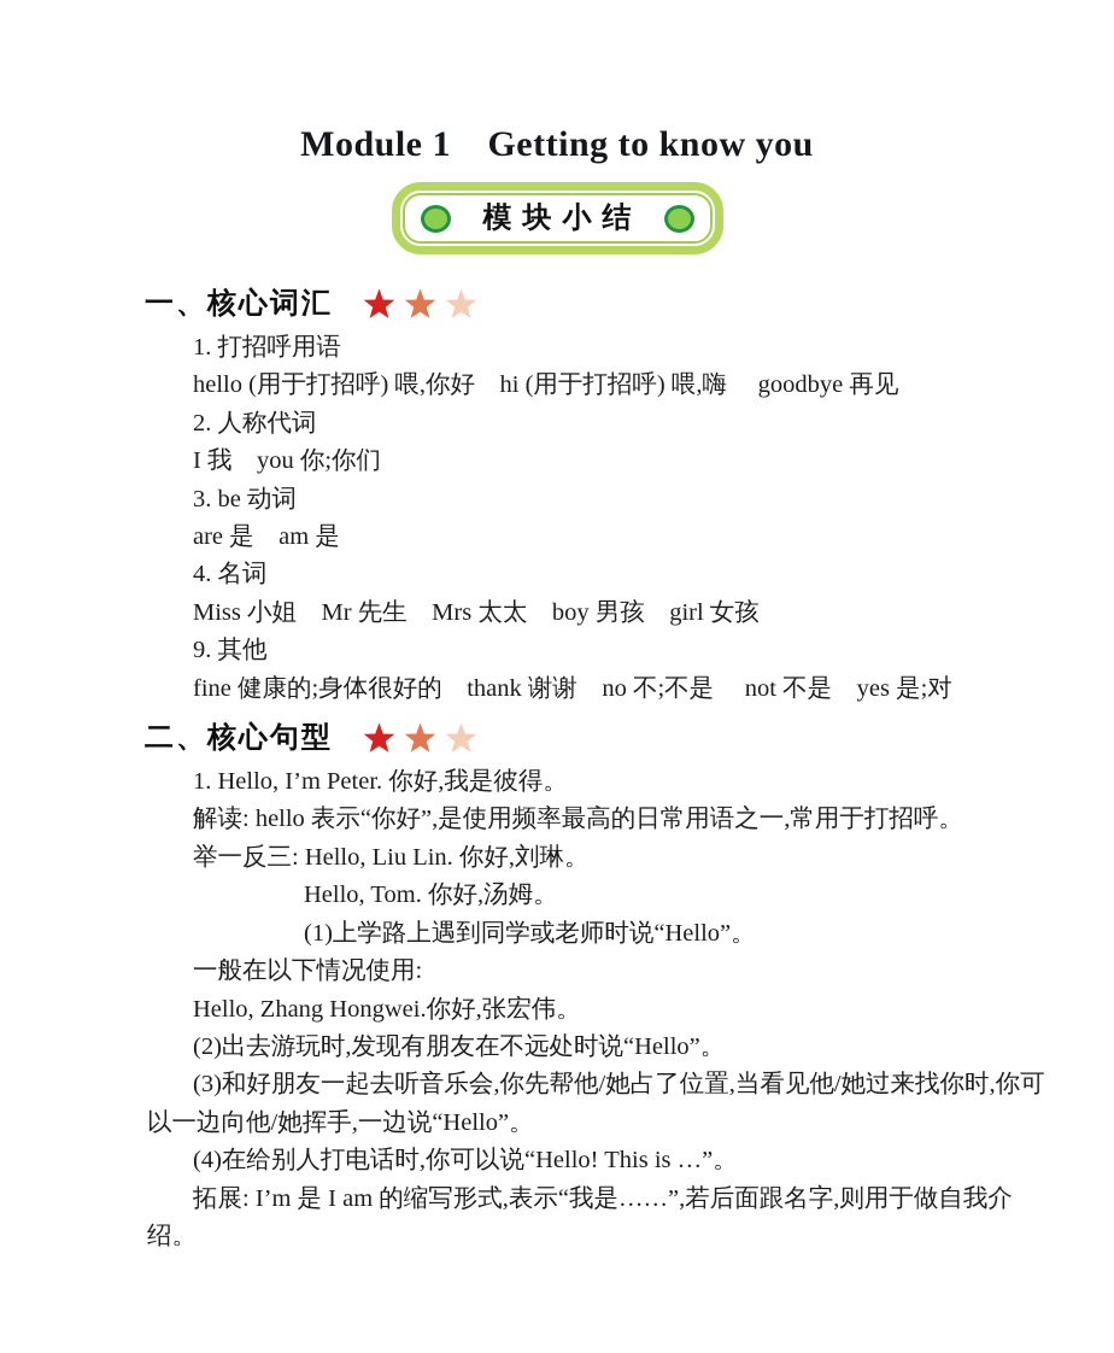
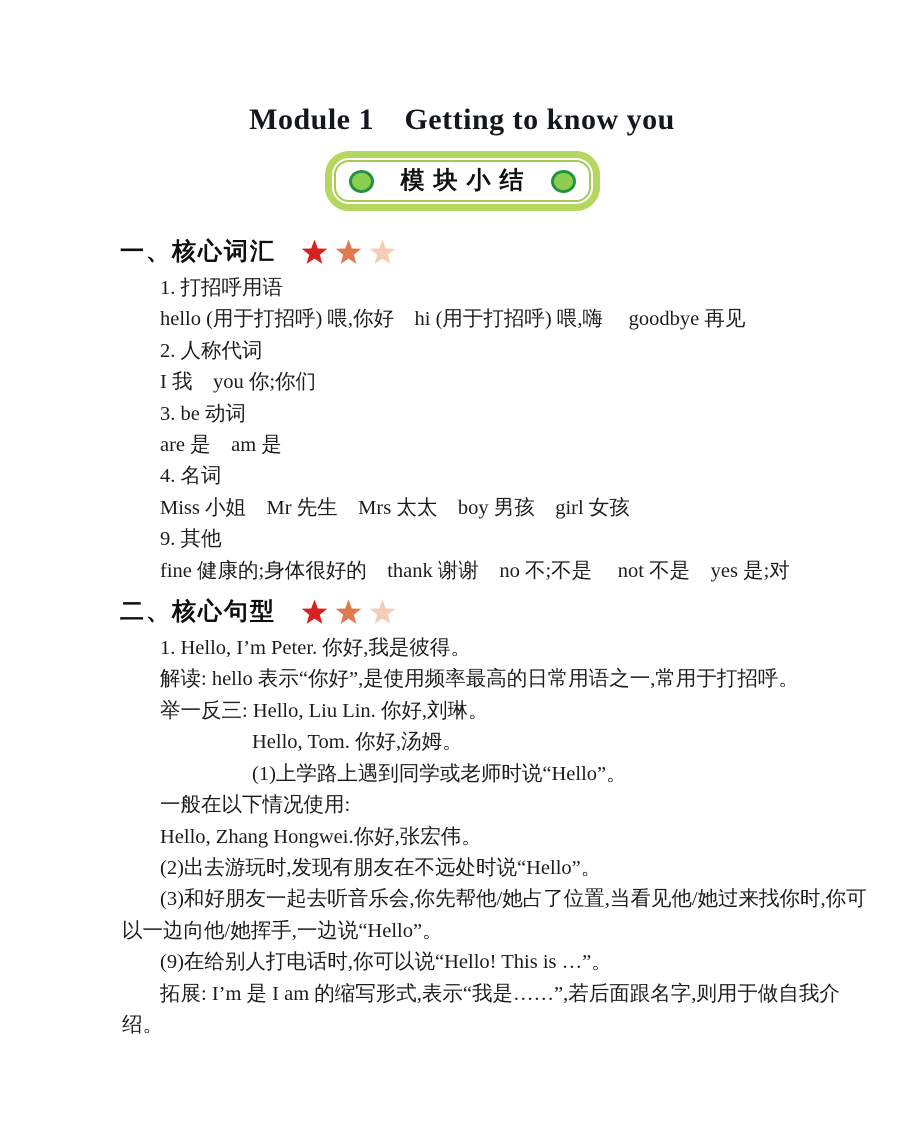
  Module 1 Getting to know you
  模块小结
  一、核心词汇
  1. 打招呼用语
  hello (用于打招呼) 喂,你好 hi (用于打招呼) 喂,嗨 goodbye 再见
  2. 人称代词
  I 我 you 你;你们
  3. be 动词
  are 是 am 是
  4. 名词
  Miss 小姐 Mr 先生 Mrs 太太 boy 男孩 girl 女孩
  9. 其他
  fine 健康的;身体很好的 thank 谢谢 no 不;不是 not 不是 yes 是;对
  二、核心句型
  1. Hello, I’m Peter. 你好,我是彼得。
  解读: hello 表示“你好”,是使用频率最高的日常用语之一,常用于打招呼。
  举一反三: Hello, Liu Lin. 你好,刘琳。
  Hello, Tom. 你好,汤姆。
  (1)上学路上遇到同学或老师时说“Hello”。
  一般在以下情况使用:
  Hello, Zhang Hongwei.你好,张宏伟。
  (2)出去游玩时,发现有朋友在不远处时说“Hello”。
  (3)和好朋友一起去听音乐会,你先帮他/她占了位置,当看见他/她过来找你时,你可
  以一边向他/她挥手,一边说“Hello”。
- (4)在给别人打电话时,你可以说“Hello! This is …”。
+ (9)在给别人打电话时,你可以说“Hello! This is …”。
  拓展: I’m 是 I am 的缩写形式,表示“我是……”,若后面跟名字,则用于做自我介
  绍。
